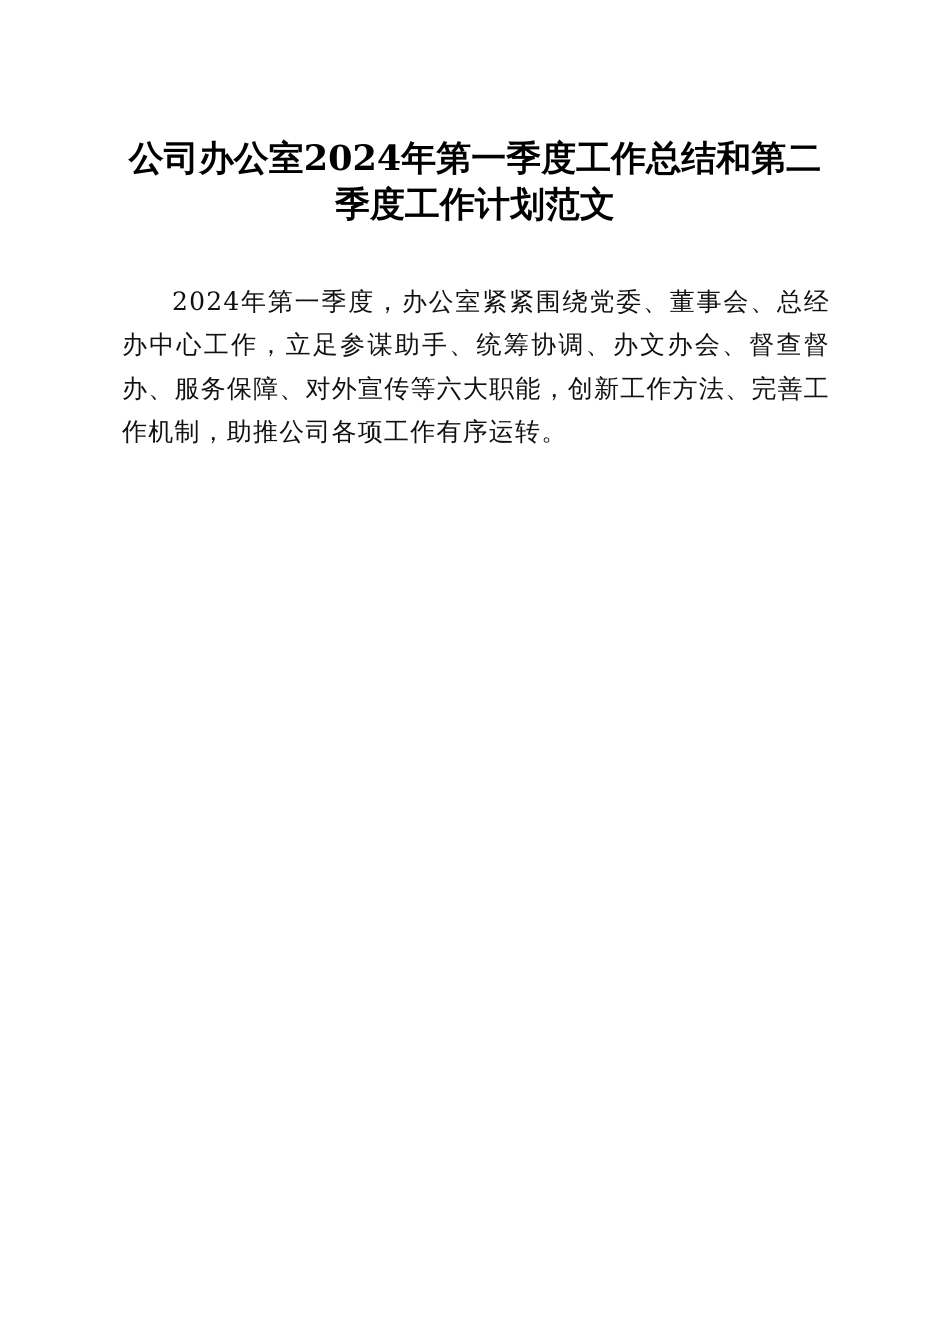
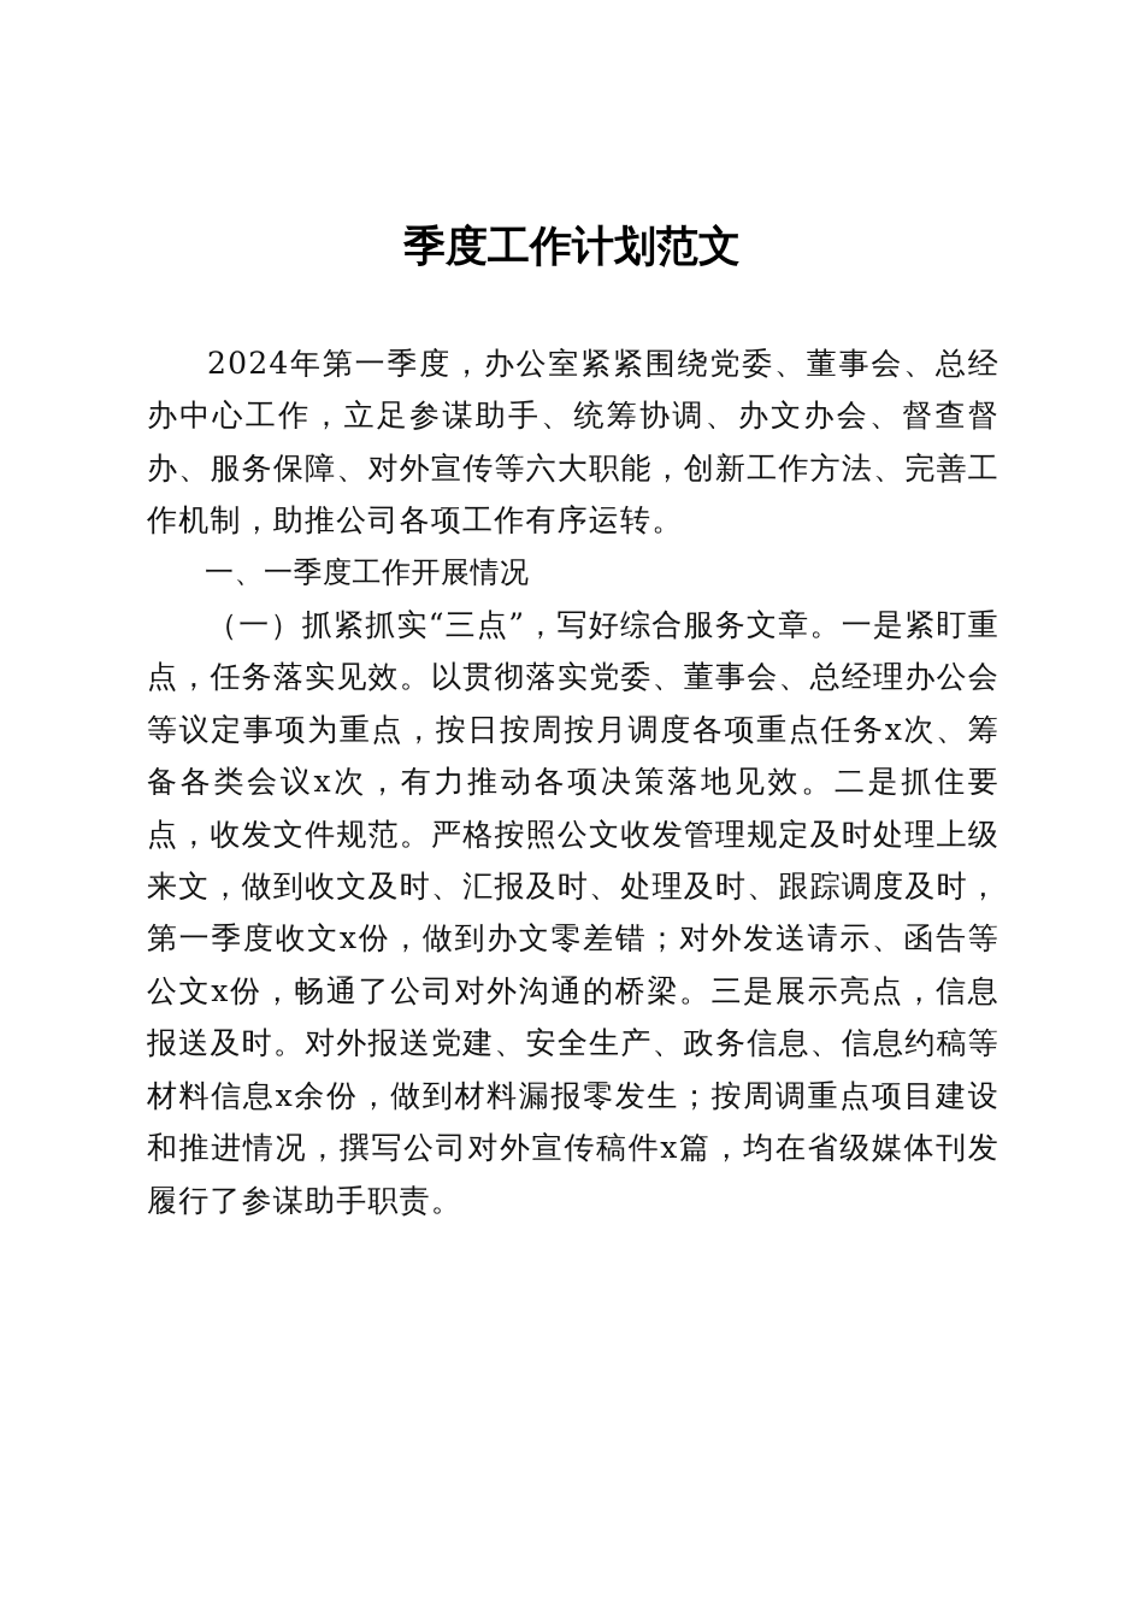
- 公司办公室2024年第一季度工作总结和第二
  季度工作计划范文
  2024年第一季度，办公室紧紧围绕党委、董事会、总经办中心工作，立足参谋助手、统筹协调、办文办会、督查督办、服务保障、对外宣传等六大职能，创新工作方法、完善工作机制，助推公司各项工作有序运转。
+ 一、一季度工作开展情况
+ （一）抓紧抓实“三点”，写好综合服务文章。一是紧盯重点，任务落实见效。以贯彻落实党委、董事会、总经理办公会等议定事项为重点，按日按周按月调度各项重点任务x次、筹备各类会议x次，有力推动各项决策落地见效。二是抓住要点，收发文件规范。严格按照公文收发管理规定及时处理上级来文，做到收文及时、汇报及时、处理及时、跟踪调度及时，第一季度收文x份，做到办文零差错；对外发送请示、函告等公文x份，畅通了公司对外沟通的桥梁。三是展示亮点，信息报送及时。对外报送党建、安全生产、政务信息、信息约稿等材料信息x余份，做到材料漏报零发生；按周调重点项目建设和推进情况，撰写公司对外宣传稿件x篇，均在省级媒体刊发履行了参谋助手职责。
